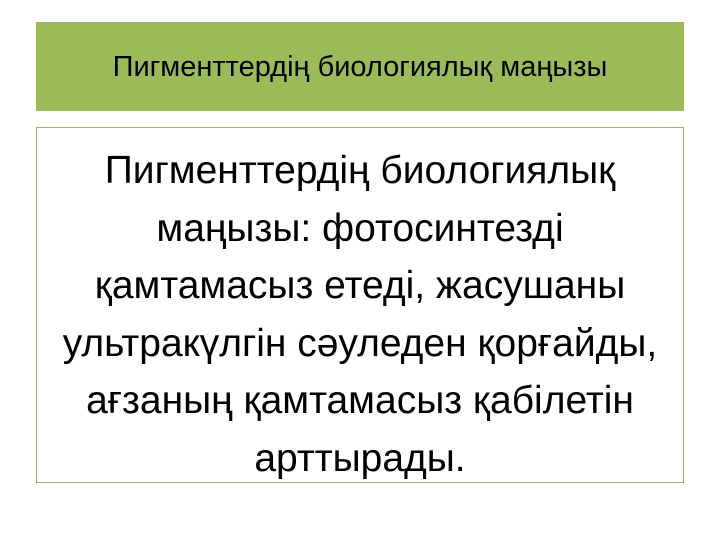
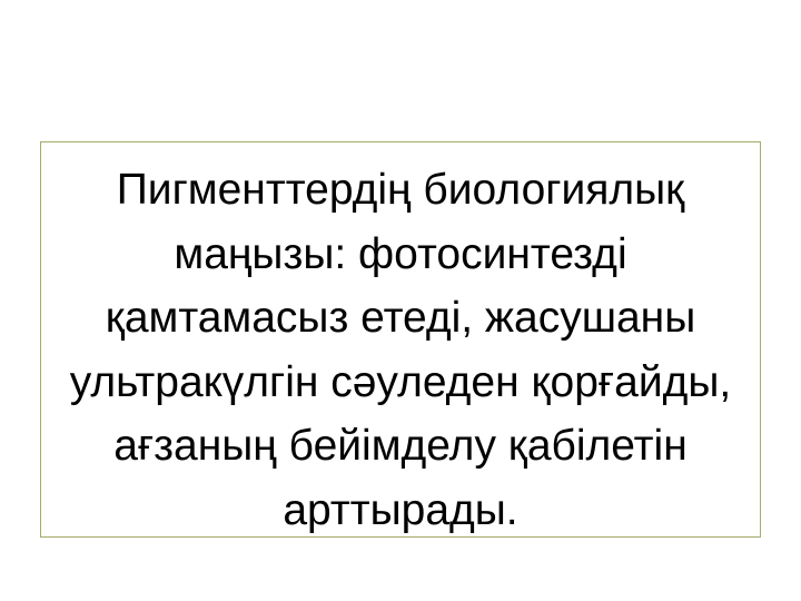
- Пигменттердің биологиялық маңызы
- Пигменттердің биологиялық маңызы: фотосинтезді қамтамасыз етеді, жасушаны ультракүлгін сәуледен қорғайды, ағзаның қамтамасыз қабілетін арттырады.
+ Пигменттердің биологиялық маңызы: фотосинтезді қамтамасыз етеді, жасушаны ультракүлгін сәуледен қорғайды, ағзаның бейімделу қабілетін арттырады.
